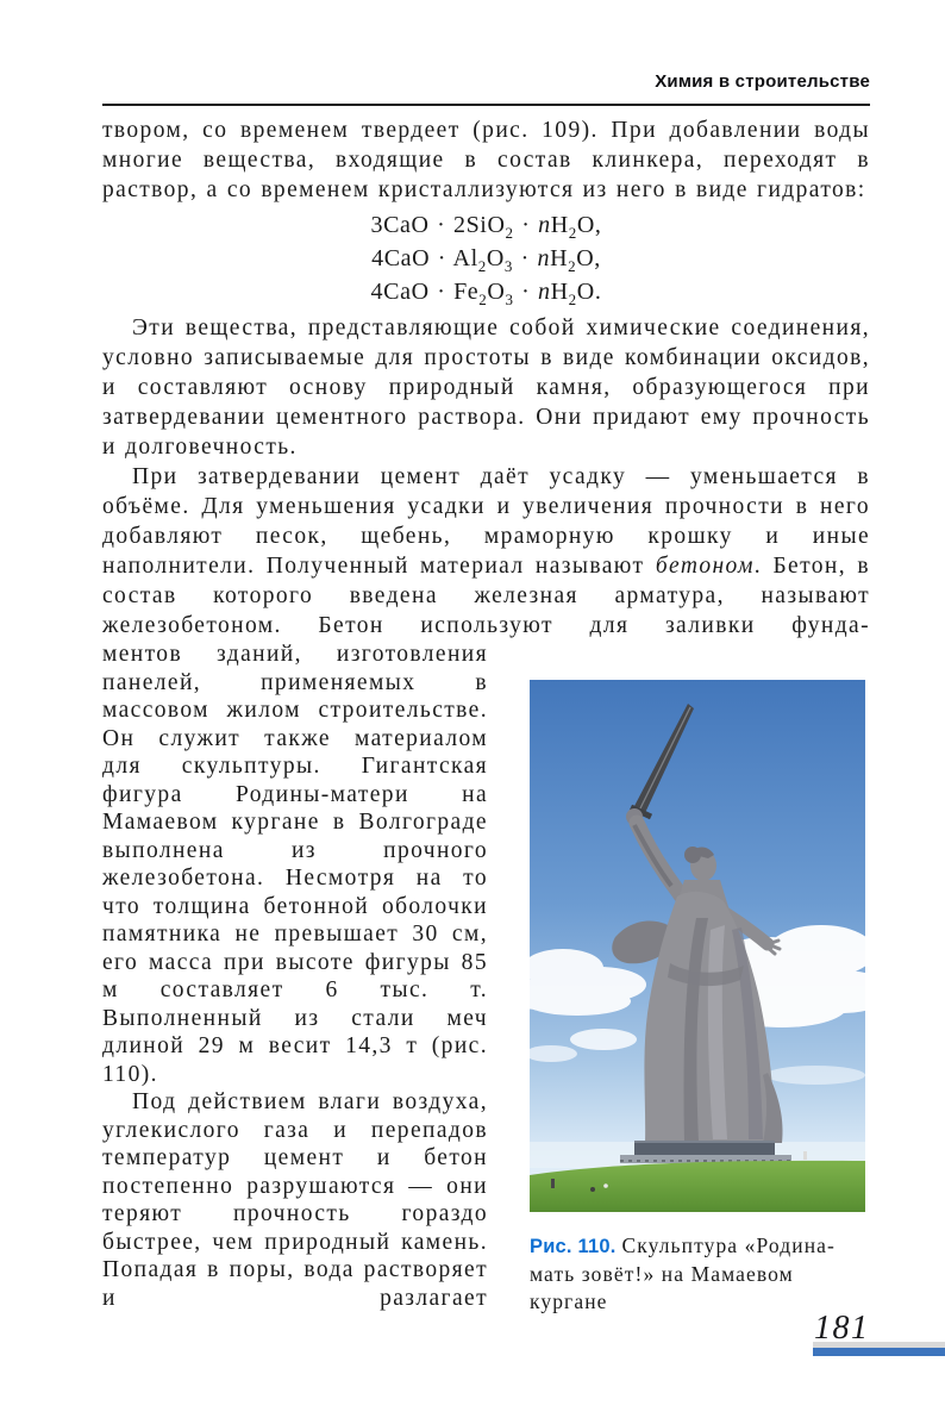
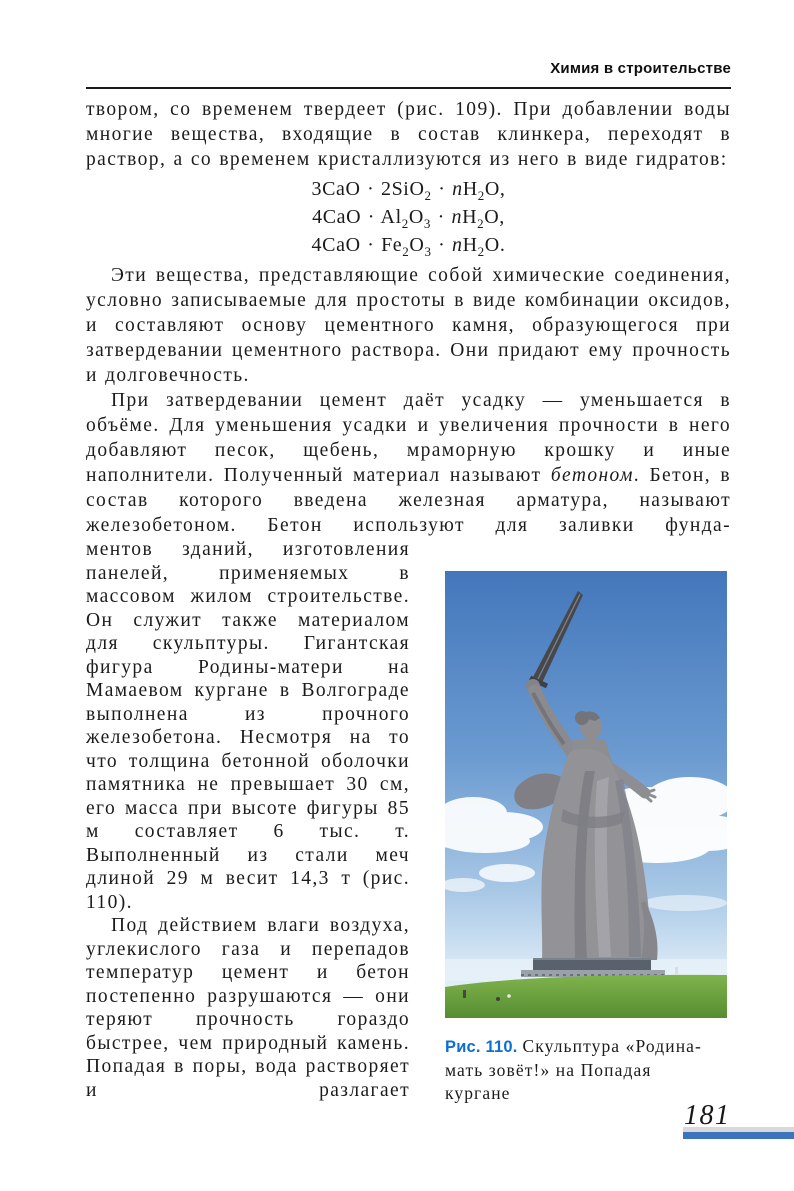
  Химия в строительстве
  твором, со временем твердеет (рис. 109). При добавлении воды многие вещества, входящие в состав клинкера, переходят в раствор, а со временем кристаллизуются из него в виде гидратов:
  3CaO · 2SiO2 · nH2O,
  4CaO · Al2O3 · nH2O,
  4CaO · Fe2O3 · nH2O.
- Эти вещества, представляющие собой химические соединения, условно записываемые для простоты в виде комбинации оксидов, и составляют основу природный камня, образующегося при затвердевании цементного раствора. Они придают ему прочность и долговечность.
+ Эти вещества, представляющие собой химические соединения, условно записываемые для простоты в виде комбинации оксидов, и составляют основу цементного камня, образующегося при затвердевании цементного раствора. Они придают ему прочность и долговечность.
  При затвердевании цемент даёт усадку — уменьшается в объёме. Для уменьшения усадки и увеличения прочности в него добавляют песок, щебень, мраморную крошку и иные наполнители. Полученный материал называют бетоном. Бетон, в состав которого введена железная арматура, называют железобетоном. Бетон используют для заливки фунда-
  ментов зданий, изготовления панелей, применяемых в массовом жилом строительстве. Он служит также материалом для скульптуры. Гигантская фигура Родины-матери на Мамаевом кургане в Волгограде выполнена из прочного железобетона. Несмотря на то что толщина бетонной оболочки памятника не превышает 30 см, его масса при высоте фигуры 85 м составляет 6 тыс. т. Выполненный из стали меч длиной 29 м весит 14,3 т (рис. 110).
  Под действием влаги воздуха, углекислого газа и перепадов температур цемент и бетон постепенно разрушаются — они теряют прочность гораздо быстрее, чем природный камень. Попадая в поры, вода растворяет и разлагает
- Рис. 110. Скульптура «Родина-мать зовёт!» на Мамаевом кургане
+ Рис. 110. Скульптура «Родина-мать зовёт!» на Попадая кургане
  181
